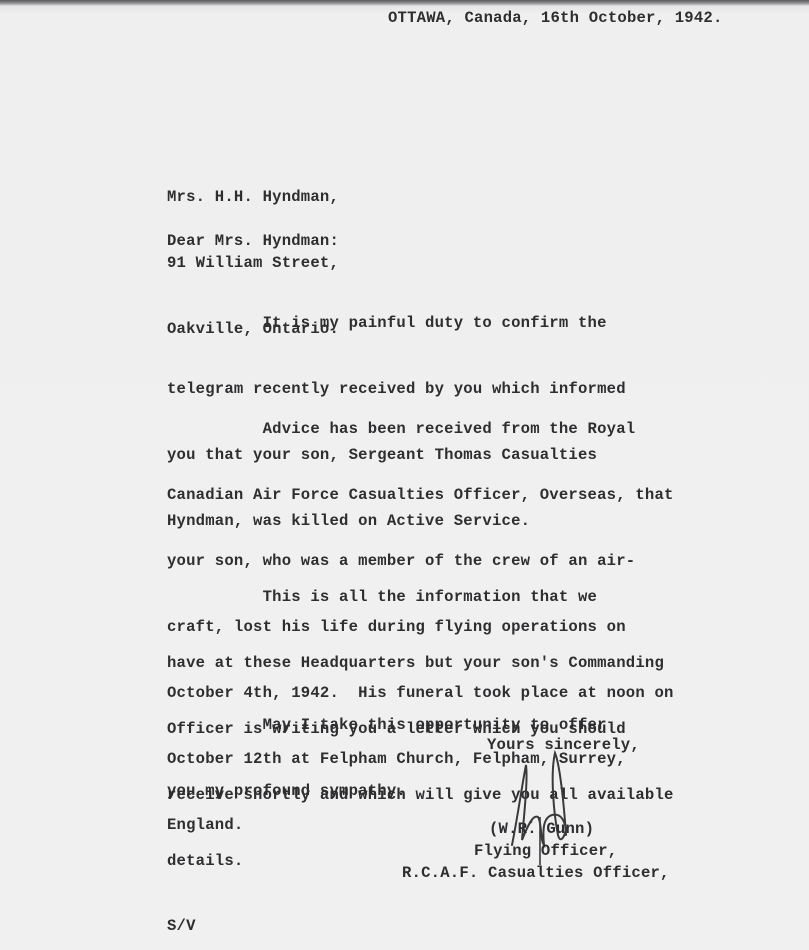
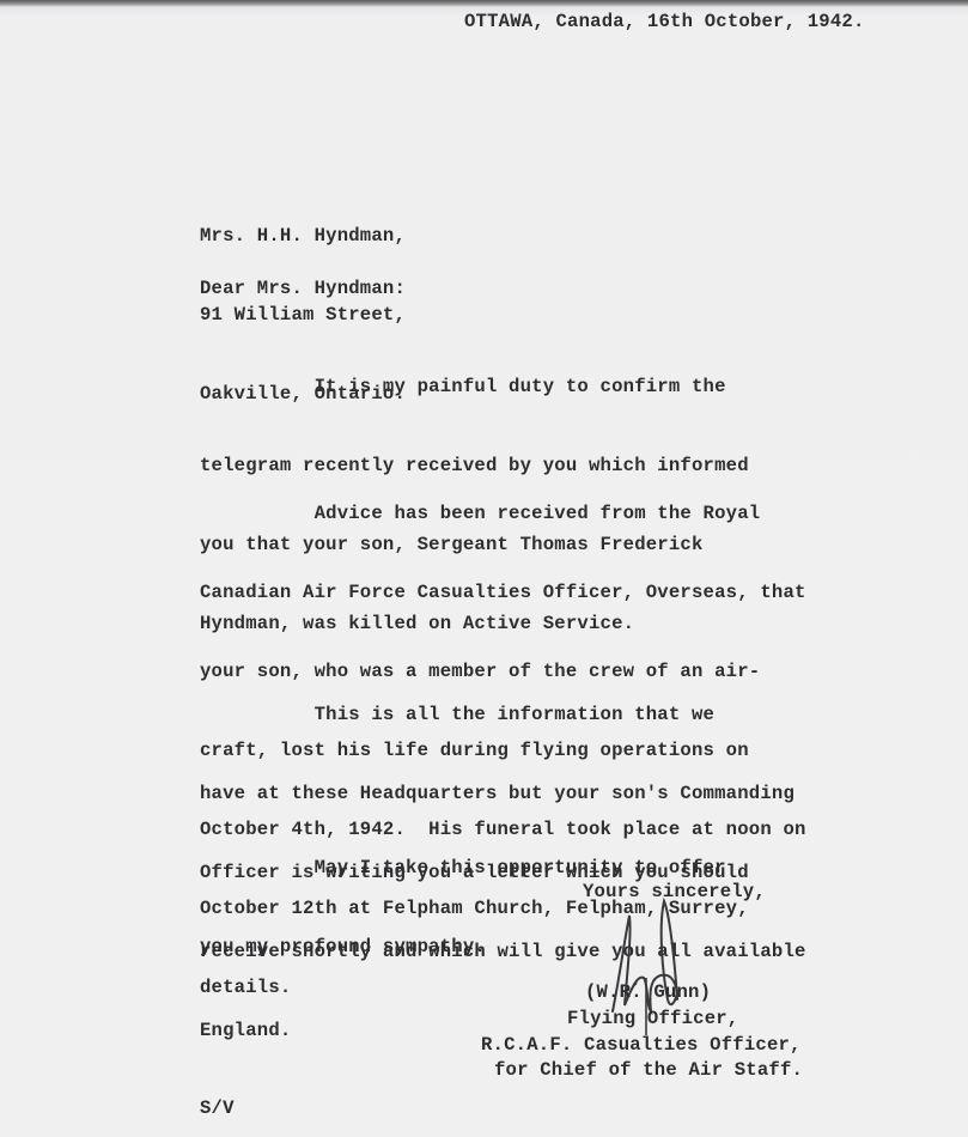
  OTTAWA, Canada, 16th October, 1942.
  Mrs. H.H. Hyndman,
  91 William Street,
  Oakville, Ontario.
  Dear Mrs. Hyndman:
  It is my painful duty to confirm the
  telegram recently received by you which informed
- you that your son, Sergeant Thomas Casualties
+ you that your son, Sergeant Thomas Frederick
  Hyndman, was killed on Active Service.
  Advice has been received from the Royal
  Canadian Air Force Casualties Officer, Overseas, that
  your son, who was a member of the crew of an air-
  craft, lost his life during flying operations on
  October 4th, 1942. His funeral took place at noon on
  October 12th at Felpham Church, Felpham, Surrey,
- England.
+ details.
  This is all the information that we
  have at these Headquarters but your son's Commanding
  Officer is writing you a letter which you should
  receive shortly and which will give yul available
- details.
+ England.
  May I take this opportunity to offer
  you my profound sympathy.
  Yours sincerely,
  (W.R. Gunn)
  Flying Officer,
  R.C.A.F. Casualties Officer,
+ for Chief of the Air Staff.
  S/V
